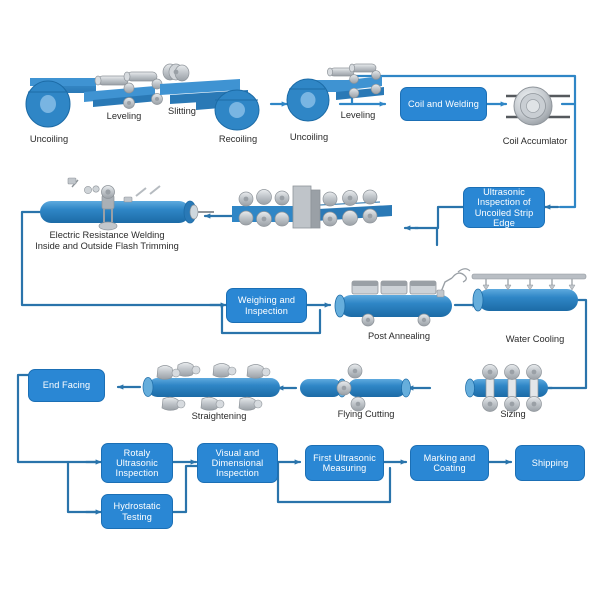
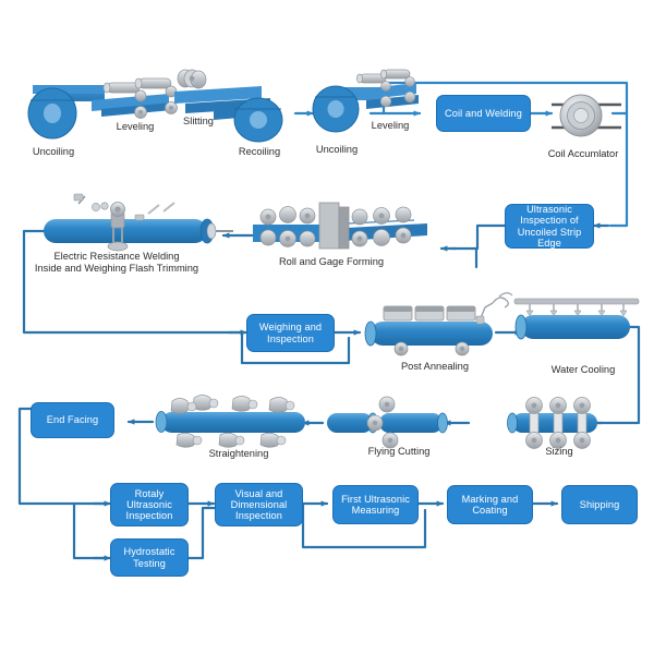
  Coil and Welding
  Ultrasonic
  Inspection of
  Uncoiled Strip Edge
  Weighing and
  Inspection
  End Facing
  Rotaly
  Ultrasonic
  Inspection
  Hydrostatic
  Testing
  Visual and
  Dimensional
  Inspection
  First Ultrasonic
  Measuring
  Marking and
  Coating
  Shipping
  Uncoiling
  Leveling
  Slitting
  Recoiling
  Uncoiling
  Leveling
  Coil Accumlator
  Electric Resistance Welding
- Inside and Outside Flash Trimming
+ Inside and Weighing Flash Trimming
+ Roll and Gage Forming
  Post Annealing
  Water Cooling
  Straightening
  Flying Cutting
  Sizing
